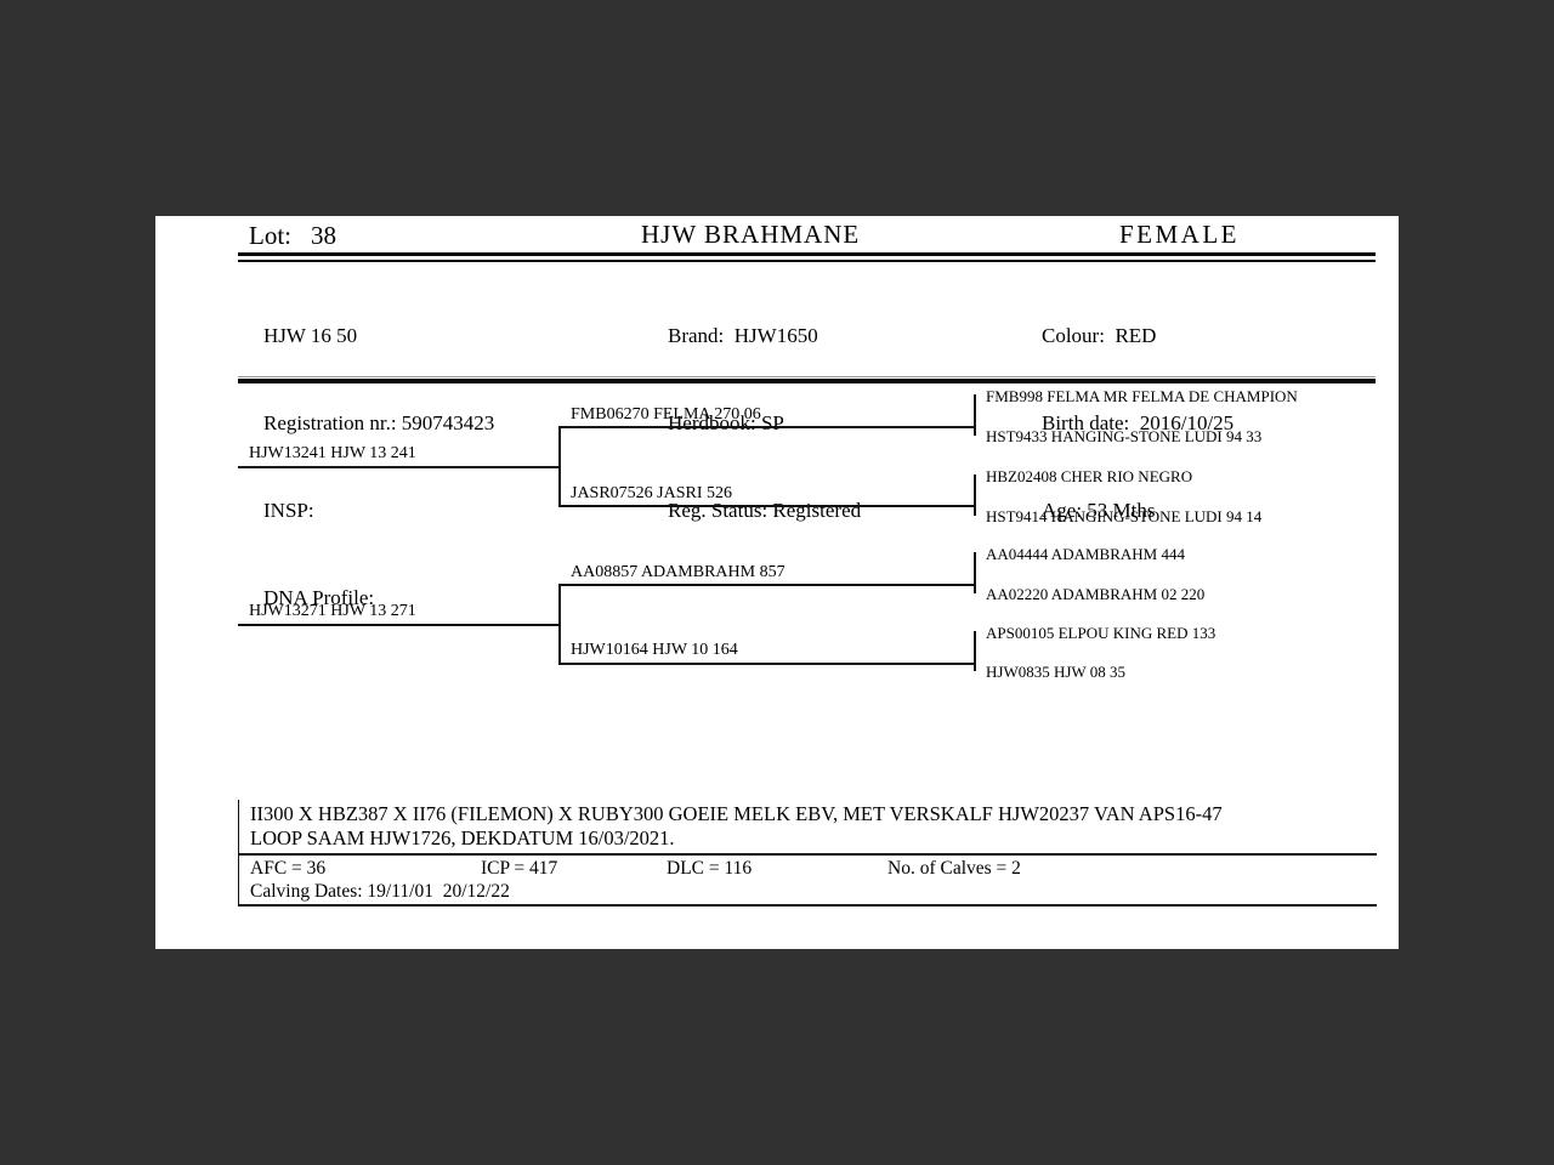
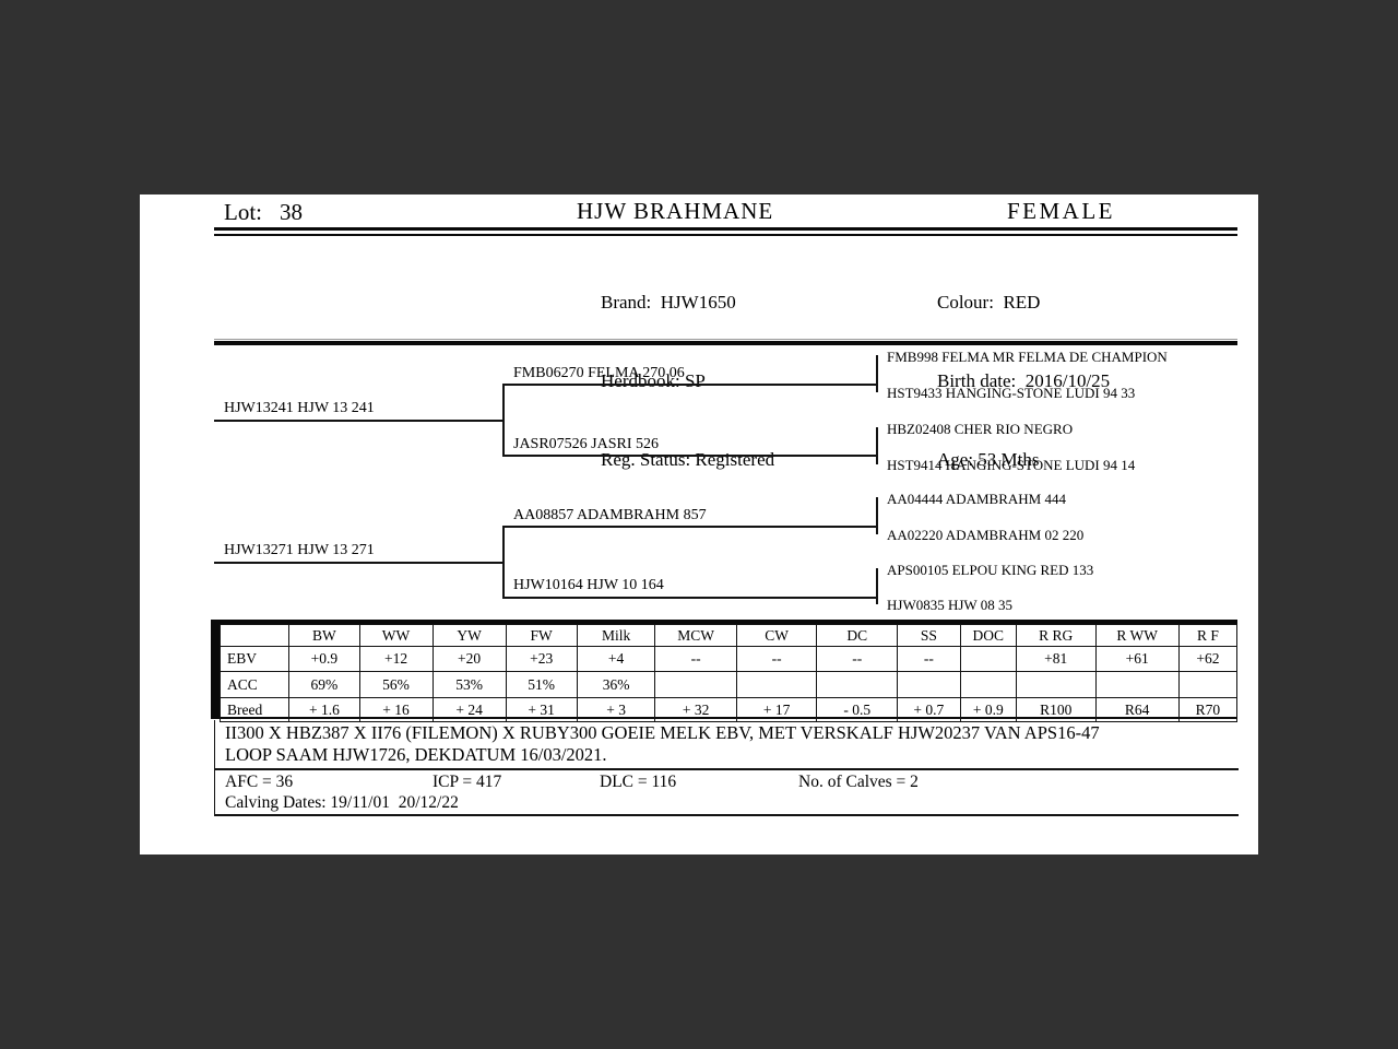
  Lot: 38
  HJW BRAHMANE
  FEMALE
- HJW 16 50
- Registration nr.: 590743423
- INSP:
- DNA Profile:
  Brand: HJW1650
  Herdbook: SP
  Reg. Status: Registered
  Colour: RED
  Birth date: 2016/10/25
  Age: 53 Mths
  HJW13241 HJW 13 241
  HJW13271 HJW 13 271
  FMB06270 FELMA 270 06
  JASR07526 JASRI 526
  AA08857 ADAMBRAHM 857
  HJW10164 HJW 10 164
  FMB998 FELMA MR FELMA DE CHAMPION
  HST9433 HANGING-STONE LUDI 94 33
  HBZ02408 CHER RIO NEGRO
  HST9414 HANGING-STONE LUDI 94 14
  AA04444 ADAMBRAHM 444
  AA02220 ADAMBRAHM 02 220
  APS00105 ELPOU KING RED 133
  HJW0835 HJW 08 35
+ 	BW	WW	YW	FW	Milk	MCW	CW	DC	SS	DOC	R RG	R WW	R F
+ EBV	+0.9	+12	+20	+23	+4	--	--	--	--		+81	+61	+62
+ ACC	69%	56%	53%	51%	36%
+ Breed	+ 1.6	+ 16	+ 24	+ 31	+ 3	+ 32	+ 17	- 0.5	+ 0.7	+ 0.9	R100	R64	R70
  II300 X HBZ387 X II76 (FILEMON) X RUBY300 GOEIE MELK EBV, MET VERSKALF HJW20237 VAN APS16-47
  LOOP SAAM HJW1726, DEKDATUM 16/03/2021.
  AFC = 36
  ICP = 417
  DLC = 116
  No. of Calves = 2
  Calving Dates: 19/11/01 20/12/22
